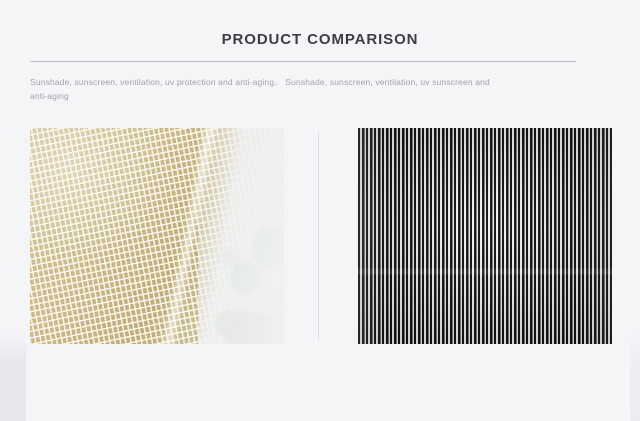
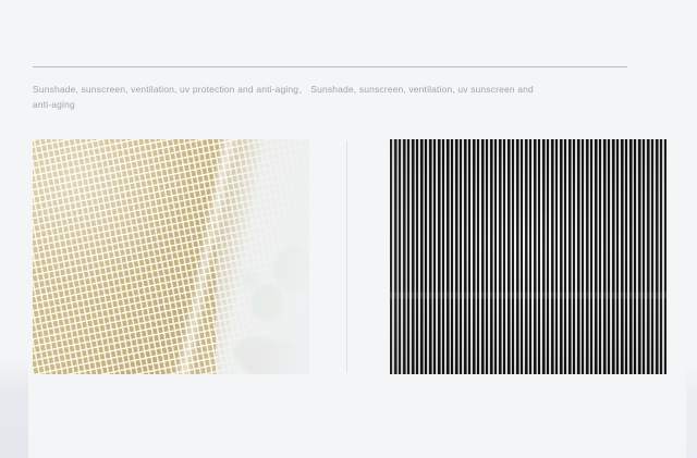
- PRODUCT COMPARISON
  Sunshade, sunscreen, ventilation, uv protection and anti-aging。 Sunshade, sunscreen, ventilation, uv sunscreen and anti-aging
